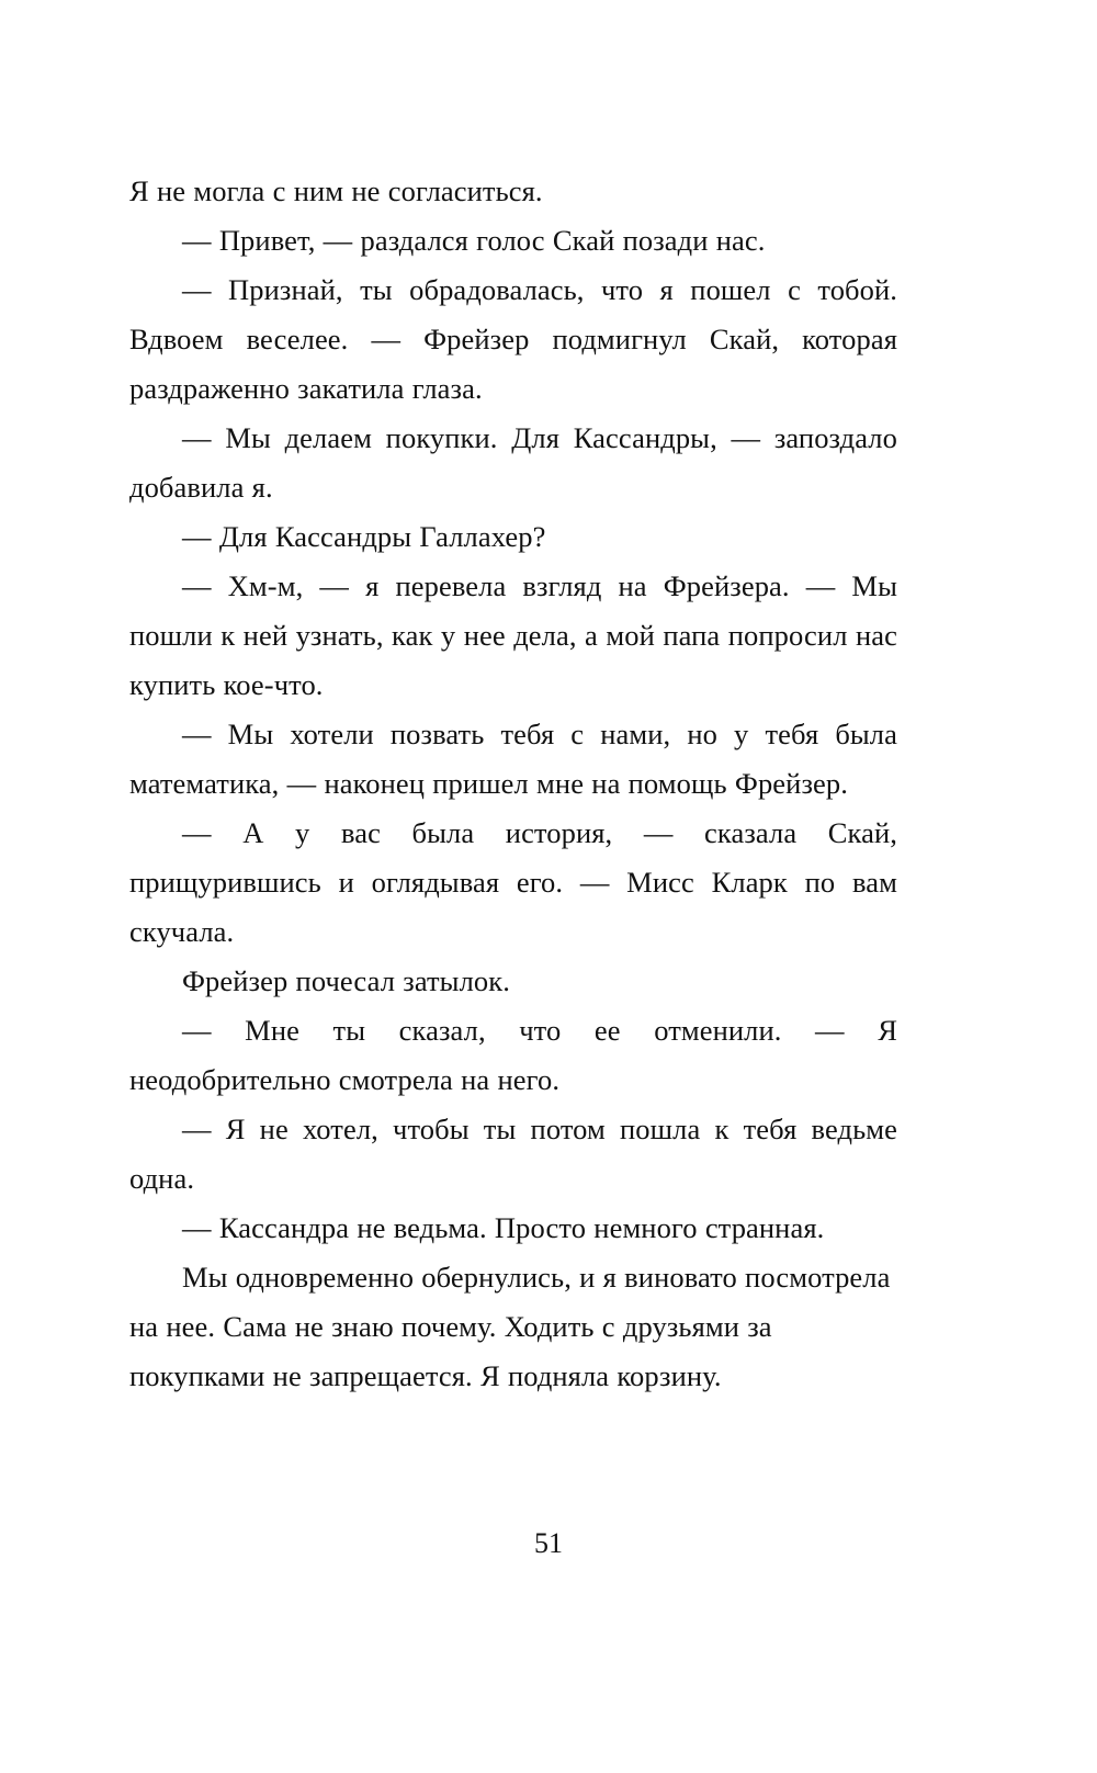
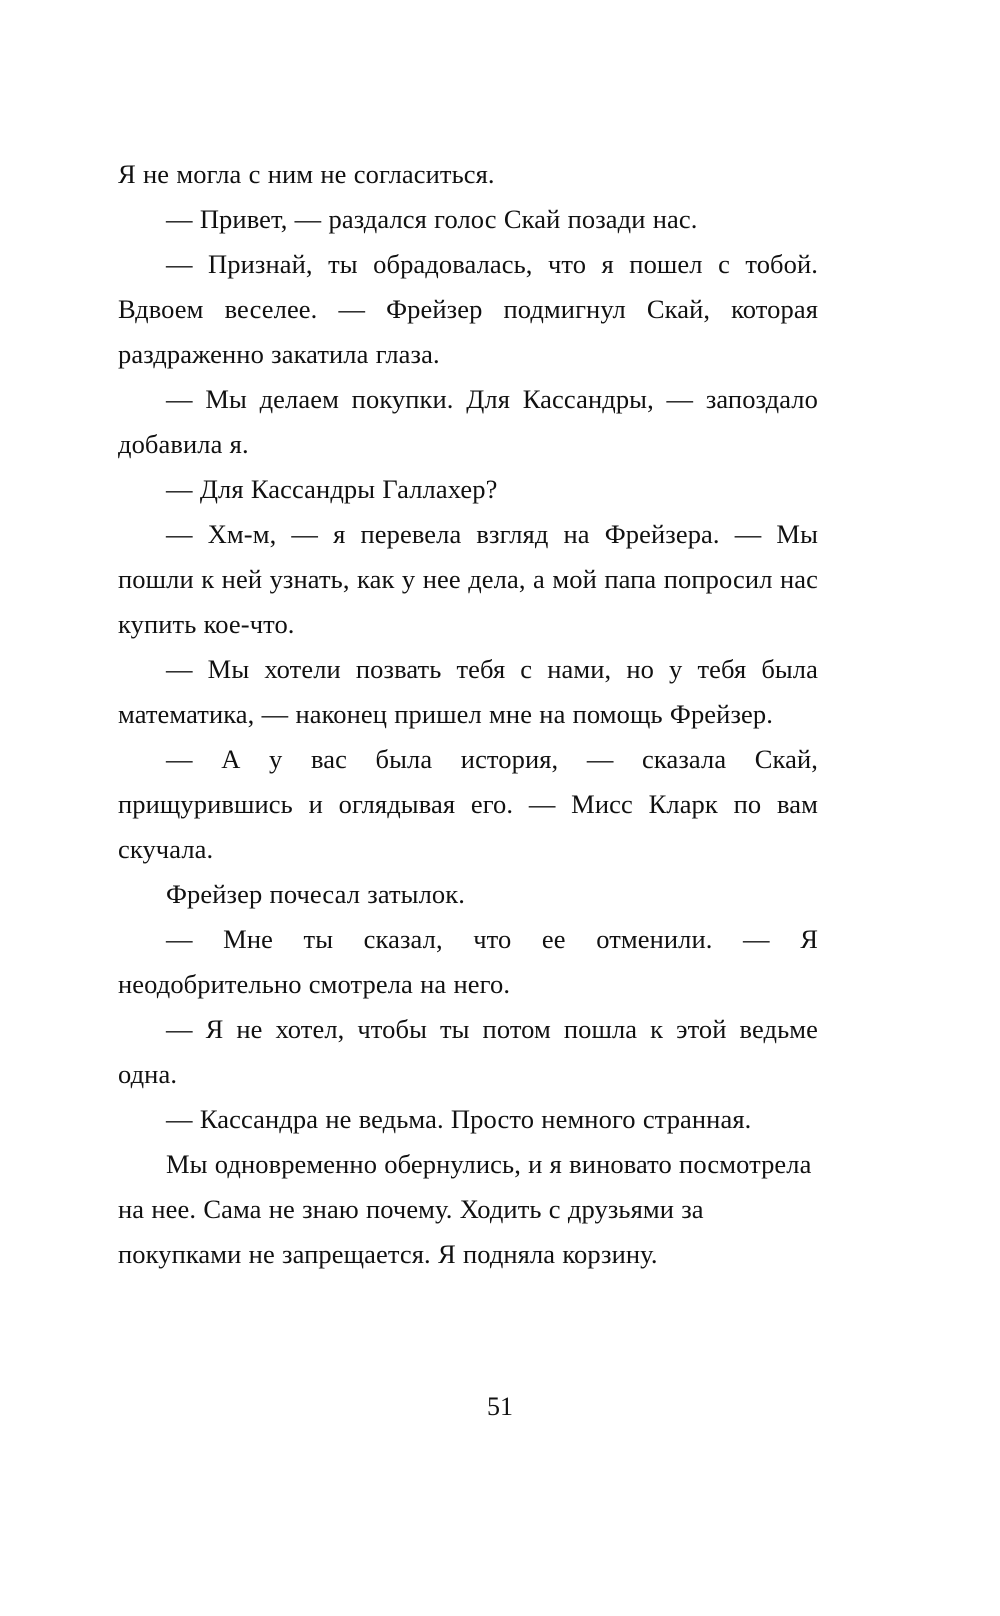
  Я не могла с ним не согласиться.
  — Привет, — раздался голос Скай позади нас.
  — Признай, ты обрадовалась, что я пошел с тобой. Вдвоем веселее. — Фрейзер подмигнул Скай, которая раздраженно закатила глаза.
  — Мы делаем покупки. Для Кассандры, — запоздало добавила я.
  — Для Кассандры Галлахер?
  — Хм-м, — я перевела взгляд на Фрейзера. — Мы пошли к ней узнать, как у нее дела, а мой папа попросил нас купить кое-что.
  — Мы хотели позвать тебя с нами, но у тебя была математика, — наконец пришел мне на помощь Фрейзер.
  — А у вас была история, — сказала Скай, прищурившись и оглядывая его. — Мисс Кларк по вам скучала.
  Фрейзер почесал затылок.
  — Мне ты сказал, что ее отменили. — Я неодобрительно смотрела на него.
- — Я не хотел, чтобы ты потом пошла к тебя ведьме одна.
+ — Я не хотел, чтобы ты потом пошла к этой ведьме одна.
  — Кассандра не ведьма. Просто немного странная.
  Мы одновременно обернулись, и я виновато посмотрела на нее. Сама не знаю почему. Ходить с друзьями за покупками не запрещается. Я подняла корзину.
  51
